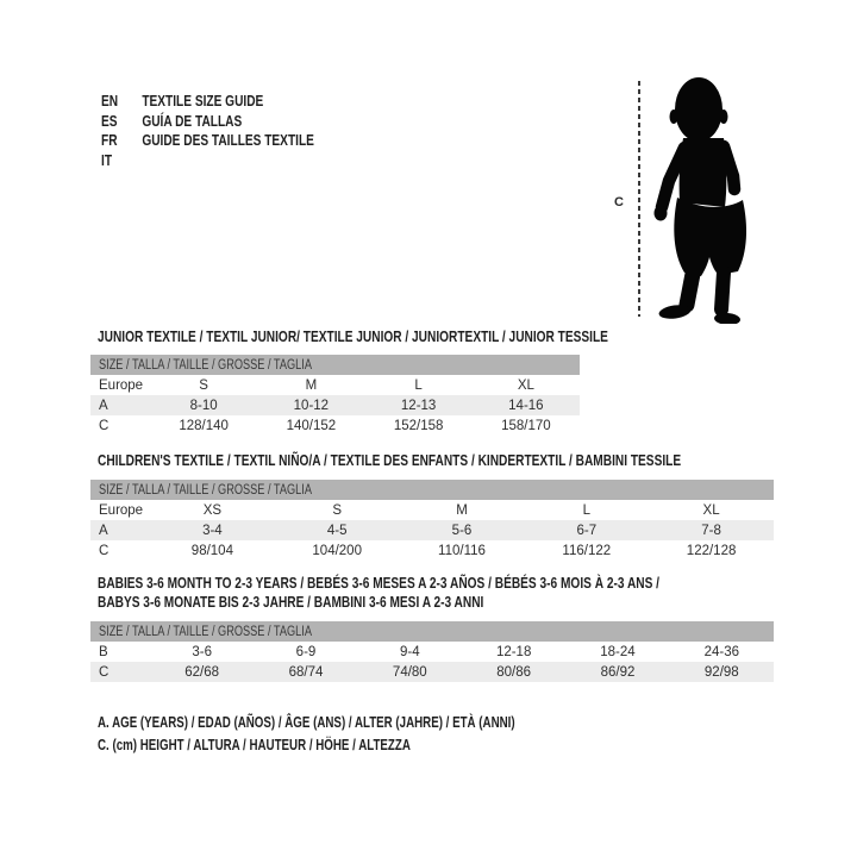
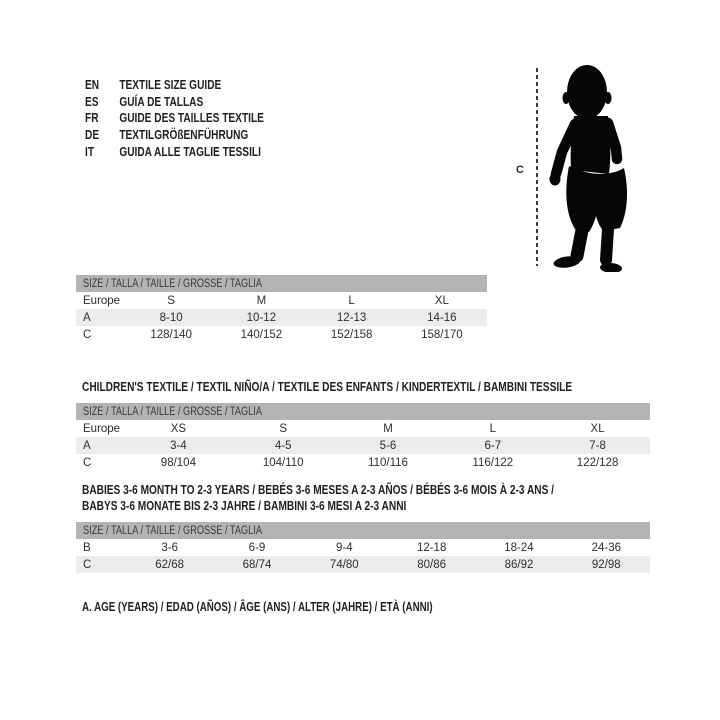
  EN
  TEXTILE SIZE GUIDE
  ES
  GUÍA DE TALLAS
  FR
  GUIDE DES TAILLES TEXTILE
+ DE
+ TEXTILGRÖßENFÜHRUNG
  IT
+ GUIDA ALLE TAGLIE TESSILI
  C
- JUNIOR TEXTILE / TEXTIL JUNIOR/ TEXTILE JUNIOR / JUNIORTEXTIL / JUNIOR TESSILE
  SIZE / TALLA / TAILLE / GRÖSSE / TAGLIA
  Europe
  S
  M
  L
  XL
  A
  8-10
  10-12
  12-13
  14-16
  C
  128/140
  140/152
  152/158
  158/170
  CHILDREN'S TEXTILE / TEXTIL NIÑO/A / TEXTILE DES ENFANTS / KINDERTEXTIL / BAMBINI TESSILE
  SIZE / TALLA / TAILLE / GRÖSSE / TAGLIA
  Europe
  XS
  S
  M
  L
  XL
  A
  3-4
  4-5
  5-6
  6-7
  7-8
  C
  98/104
- 104/200
+ 104/110
  110/116
  116/122
  122/128
  BABIES 3-6 MONTH TO 2-3 YEARS / BEBÉS 3-6 MESES A 2-3 AÑOS / BÉBÉS 3-6 MOIS À 2-3 ANS /
  BABYS 3-6 MONATE BIS 2-3 JAHRE / BAMBINI 3-6 MESI A 2-3 ANNI
  SIZE / TALLA / TAILLE / GRÖSSE / TAGLIA
  B
  3-6
  6-9
  9-4
  12-18
  18-24
  24-36
  C
  62/68
  68/74
  74/80
  80/86
  86/92
  92/98
  A. AGE (YEARS) / EDAD (AÑOS) / ÂGE (ANS) / ALTER (JAHRE) / ETÀ (ANNI)
- C. (cm) HEIGHT / ALTURA / HAUTEUR / HÖHE / ALTEZZA
